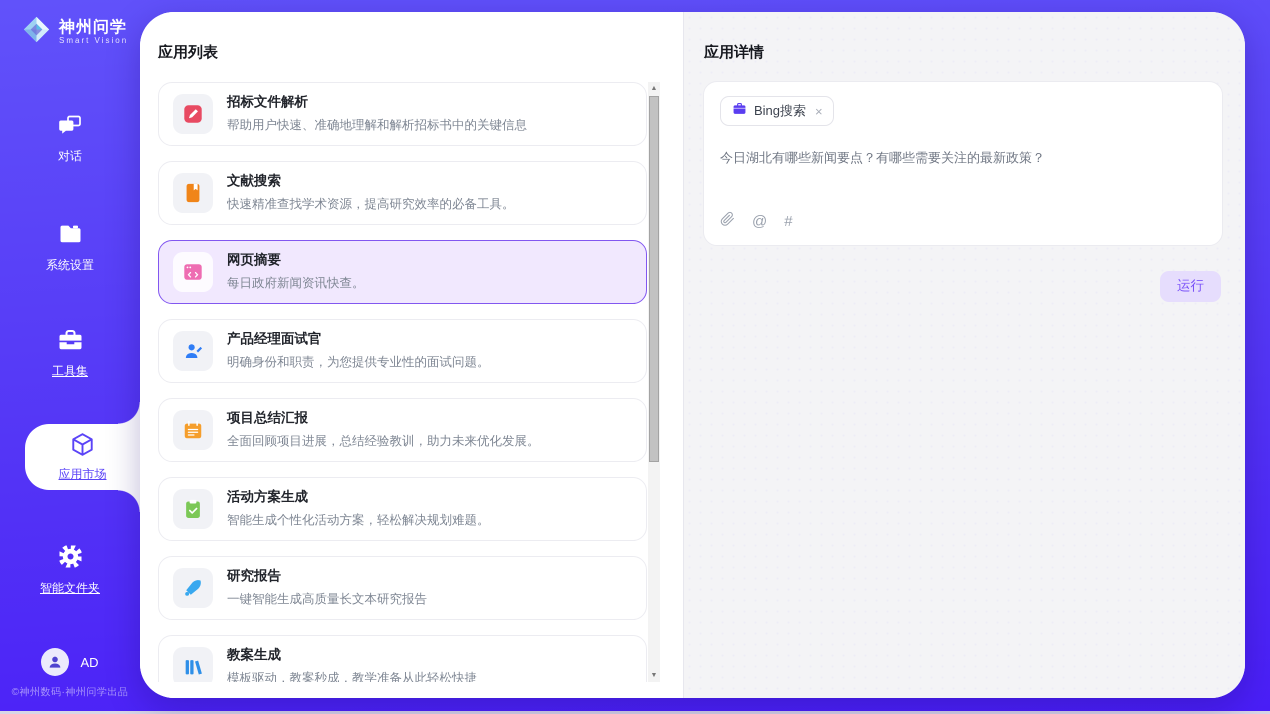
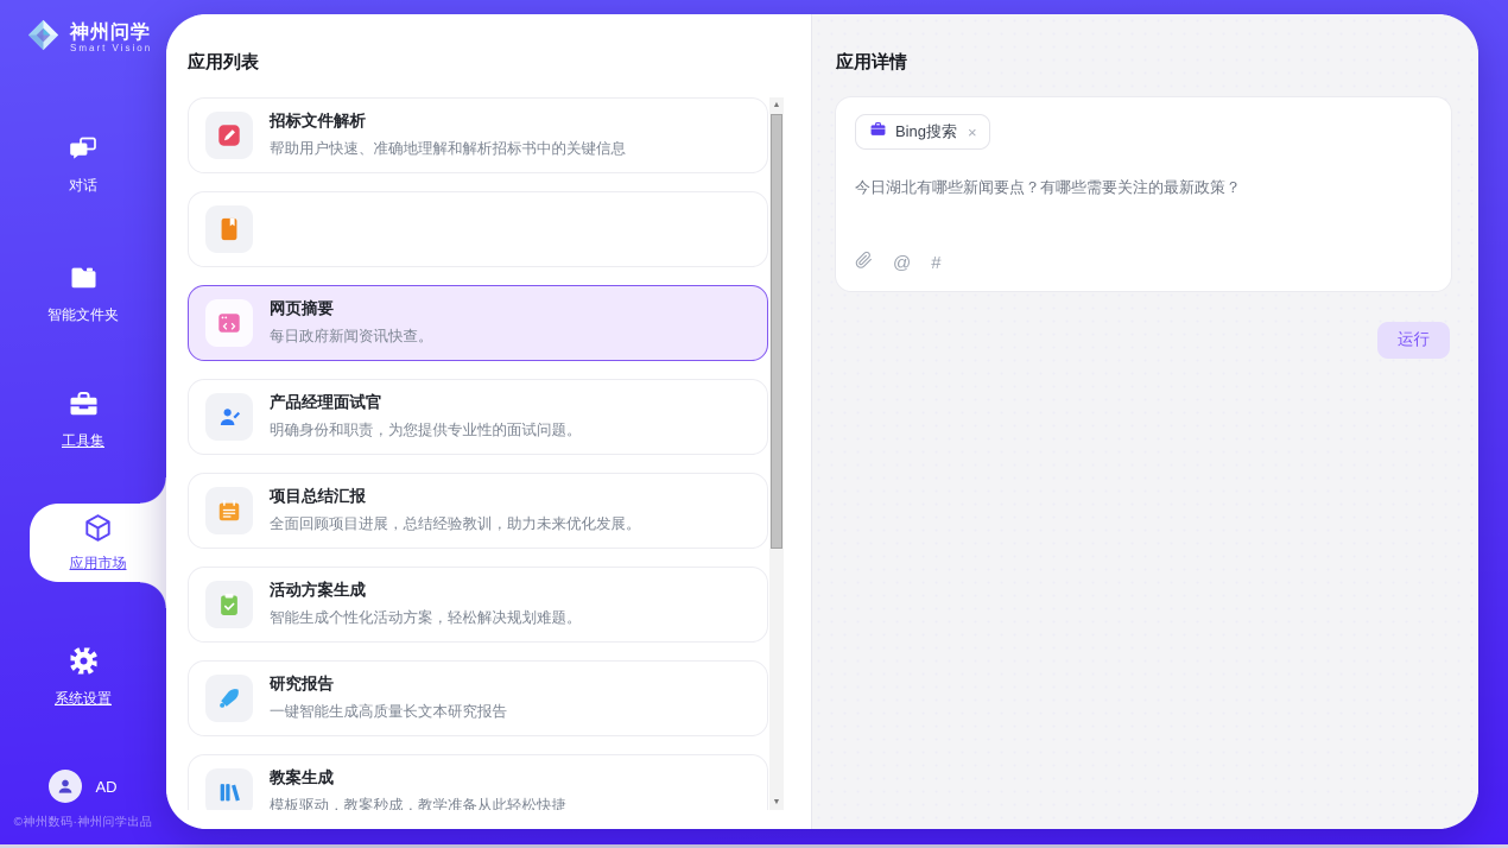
  神州问学
  Smart Vision
  对话
- 系统设置
+ 智能文件夹
  工具集
  应用市场
- 智能文件夹
+ 系统设置
  AD
  ©神州数码·神州问学出品
  应用列表
  招标文件解析
  帮助用户快速、准确地理解和解析招标书中的关键信息
- 文献搜索
- 快速精准查找学术资源，提高研究效率的必备工具。
  网页摘要
  每日政府新闻资讯快查。
  产品经理面试官
  明确身份和职责，为您提供专业性的面试问题。
  项目总结汇报
  全面回顾项目进展，总结经验教训，助力未来优化发展。
  活动方案生成
  智能生成个性化活动方案，轻松解决规划难题。
  研究报告
  一键智能生成高质量长文本研究报告
  教案生成
  模板驱动，教案秒成，教学准备从此轻松快捷
  应用详情
  Bing搜索
  ×
  今日湖北有哪些新闻要点？有哪些需要关注的最新政策？
  @
  #
  运行
